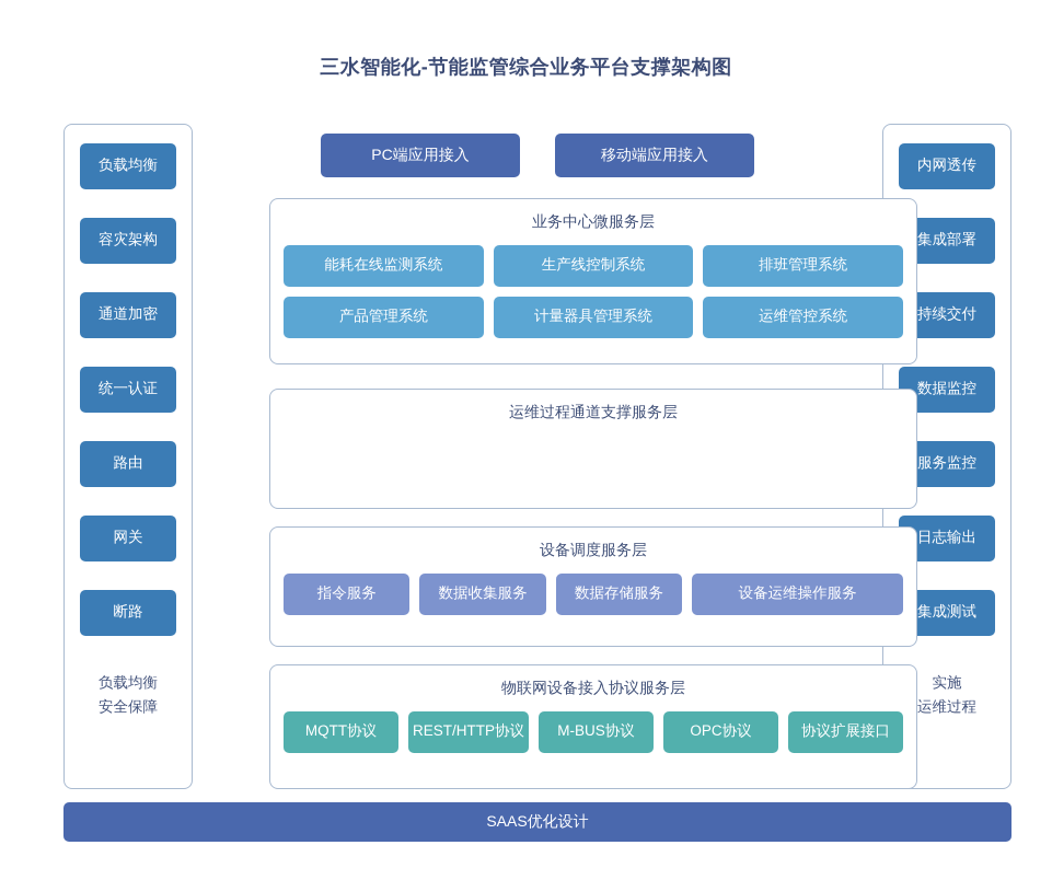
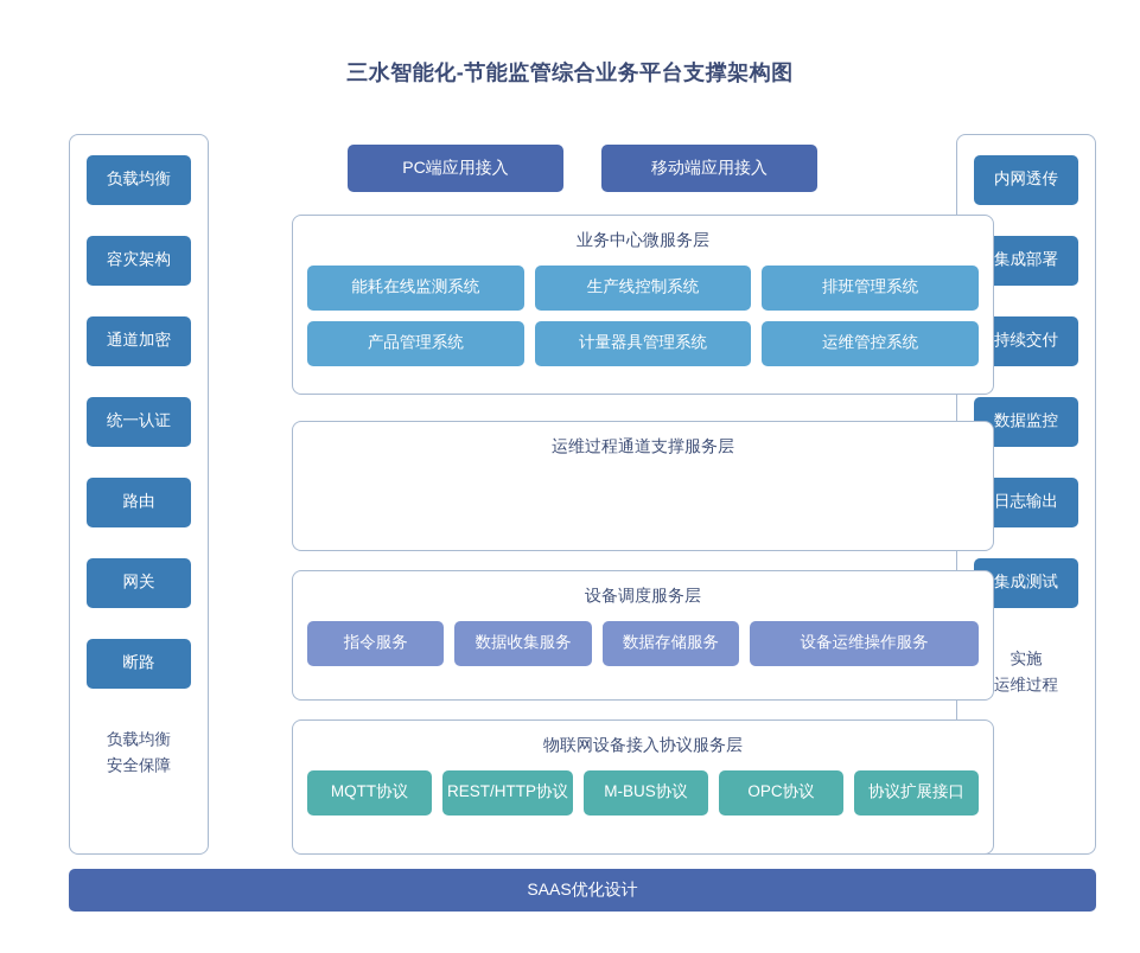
  三水智能化-节能监管综合业务平台支撑架构图
  负载均衡
  容灾架构
  通道加密
  统一认证
  路由
  网关
  断路
  负载均衡
  安全保障
  内网透传
  集成部署
  持续交付
  数据监控
- 服务监控
  日志输出
  集成测试
  实施
  运维过程
  PC端应用接入
  移动端应用接入
  业务中心微服务层
  能耗在线监测系统
  生产线控制系统
  排班管理系统
  产品管理系统
  计量器具管理系统
  运维管控系统
  运维过程通道支撑服务层
  设备调度服务层
  指令服务
  数据收集服务
  数据存储服务
  设备运维操作服务
  物联网设备接入协议服务层
  MQTT协议
  REST/HTTP协议
  M-BUS协议
  OPC协议
  协议扩展接口
  SAAS优化设计
